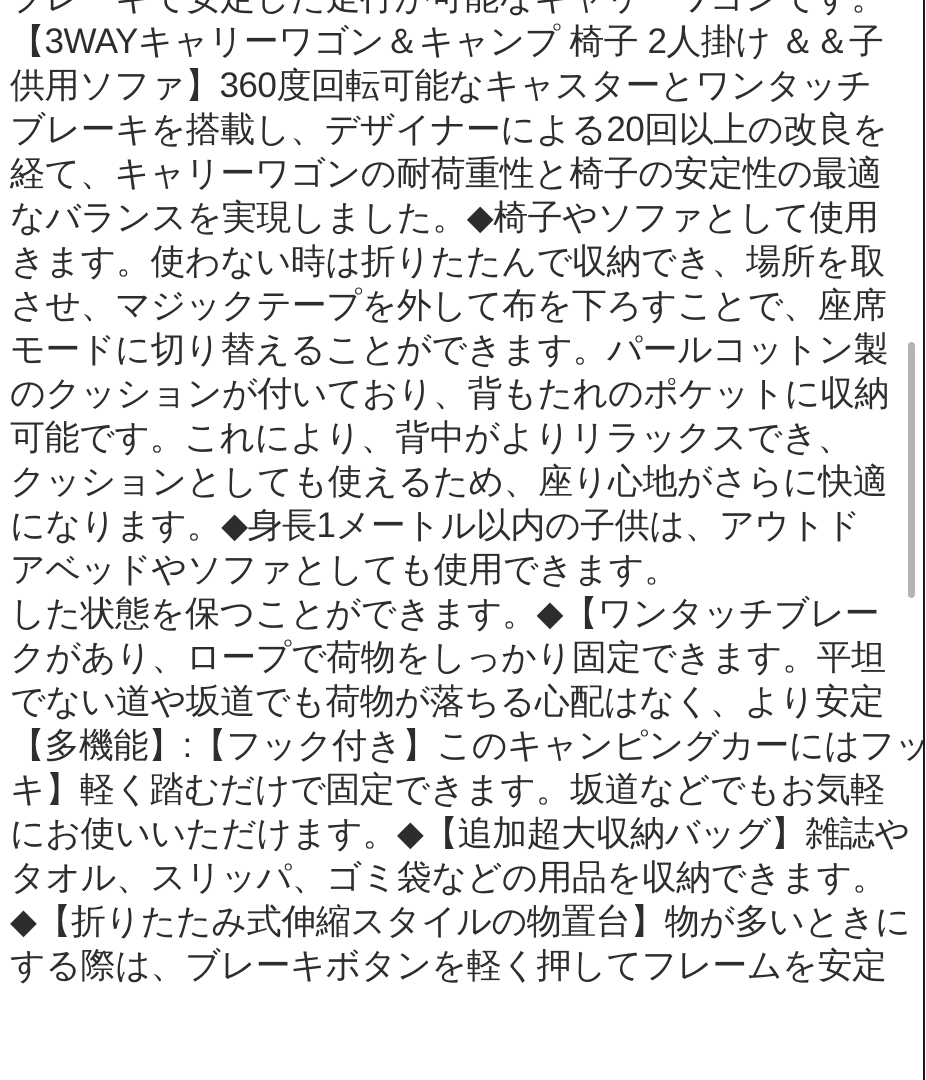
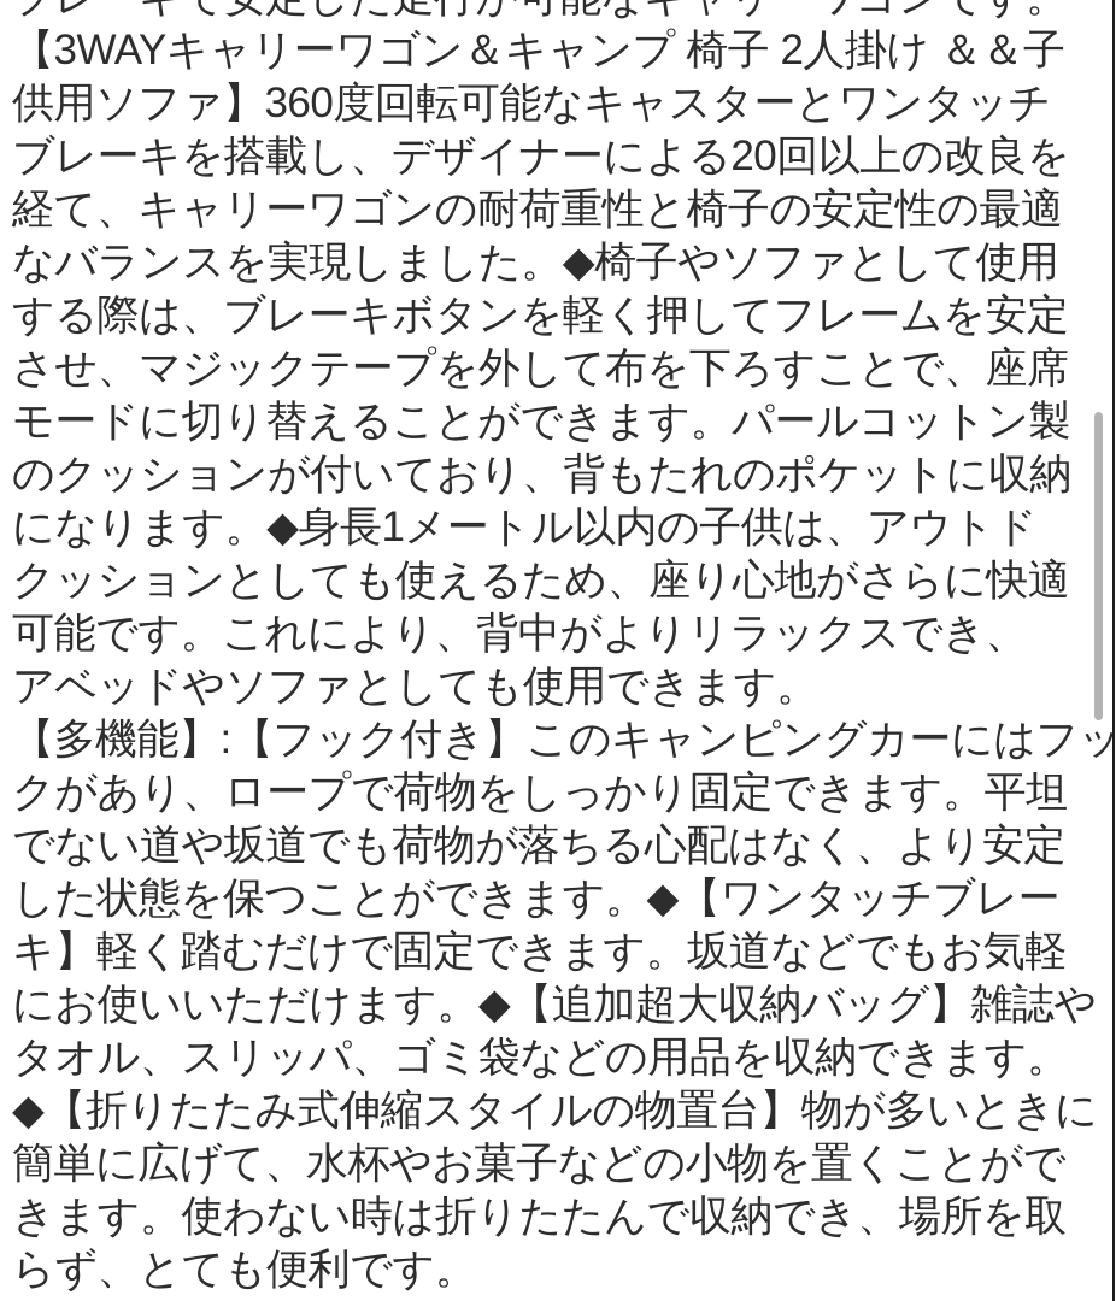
  【3WAYキャリーワゴン＆キャンプ 椅子 2人掛け ＆＆子
  供用ソファ】360度回転可能なキャスターとワンタッチ
  ブレーキを搭載し、デザイナーによる20回以上の改良を
  経て、キャリーワゴンの耐荷重性と椅子の安定性の最適
  なバランスを実現しました。◆椅子やソファとして使用
- きます。使わない時は折りたたんで収納でき、場所を取
+ する際は、ブレーキボタンを軽く押してフレームを安定
  させ、マジックテープを外して布を下ろすことで、座席
  モードに切り替えることができます。パールコットン製
  のクッションが付いており、背もたれのポケットに収納
- 可能です。これにより、背中がよりリラックスでき、
+ になります。◆身長1メートル以内の子供は、アウトド
  クッションとしても使えるため、座り心地がさらに快適
- になります。◆身長1メートル以内の子供は、アウトド
+ 可能です。これにより、背中がよりリラックスでき、
  アベッドやソファとしても使用できます。
- した状態を保つことができます。◆【ワンタッチブレー
+ 【多機能】:【フック付き】このキャンピングカーにはフッ
  クがあり、ロープで荷物をしっかり固定できます。平坦
  でない道や坂道でも荷物が落ちる心配はなく、より安定
- 【多機能】:【フック付き】このキャンピングカーにはフッ
+ した状態を保つことができます。◆【ワンタッチブレー
  キ】軽く踏むだけで固定できます。坂道などでもお気軽
  にお使いいただけます。◆【追加超大収納バッグ】雑誌や
  タオル、スリッパ、ゴミ袋などの用品を収納できます。
  ◆【折りたたみ式伸縮スタイルの物置台】物が多いときに
+ 簡単に広げて、水杯やお菓子などの小物を置くことがで
- する際は、ブレーキボタンを軽く押してフレームを安定
+ きます。使わない時は折りたたんで収納でき、場所を取
+ らず、とても便利です。
